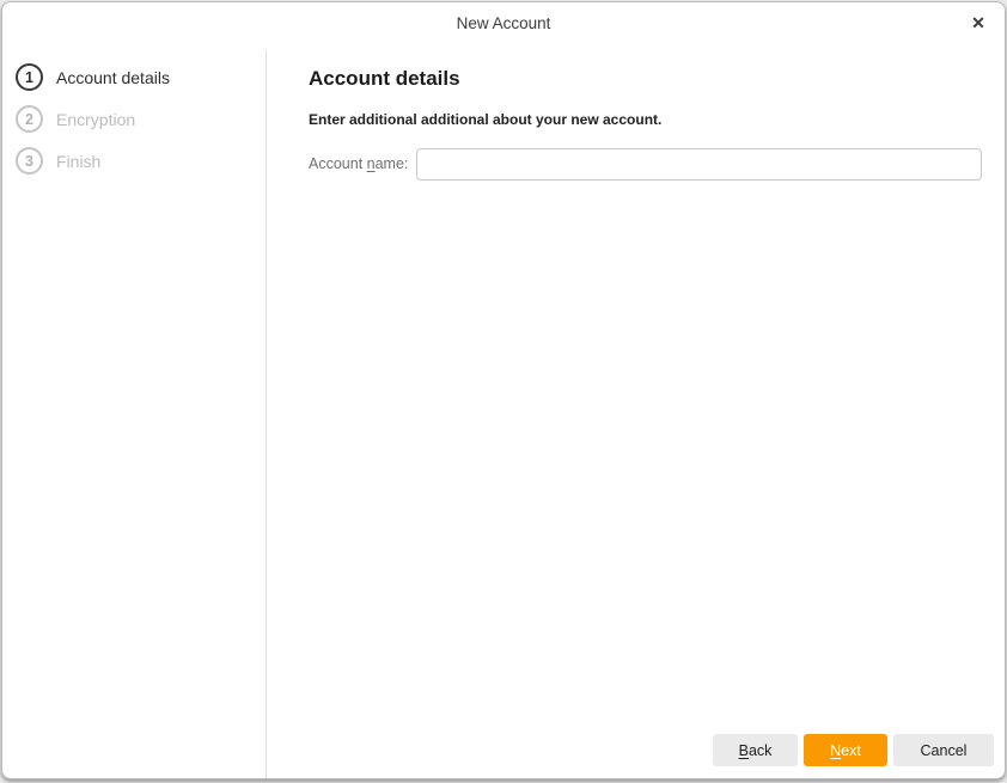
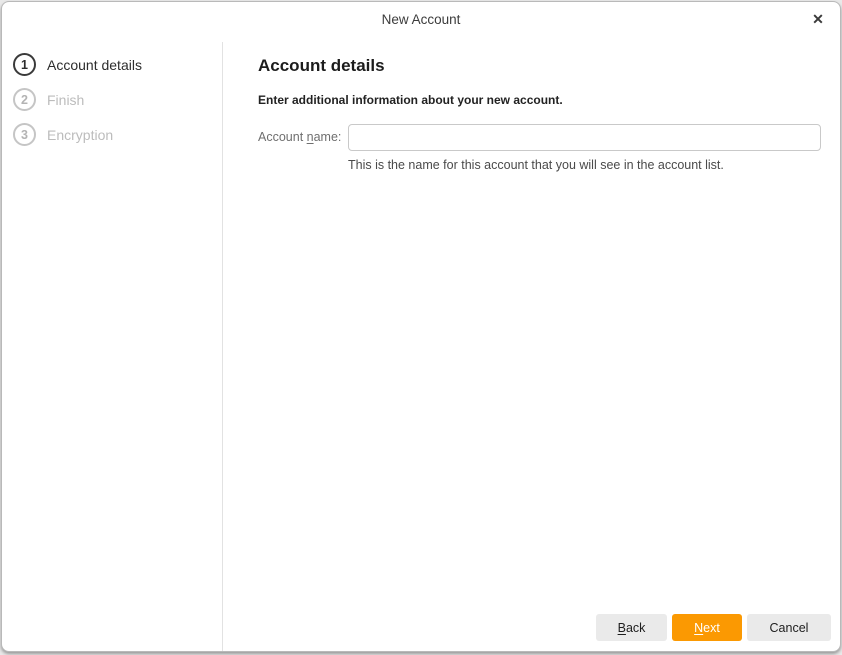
  New Account
  ✕
  1
  Account details
  2
- Encryption
+ Finish
  3
- Finish
+ Encryption
  Account details
- Enter additional additional about your new account.
+ Enter additional information about your new account.
  Account name:
+ This is the name for this account that you will see in the account list.
  Back
  Next
  Cancel
